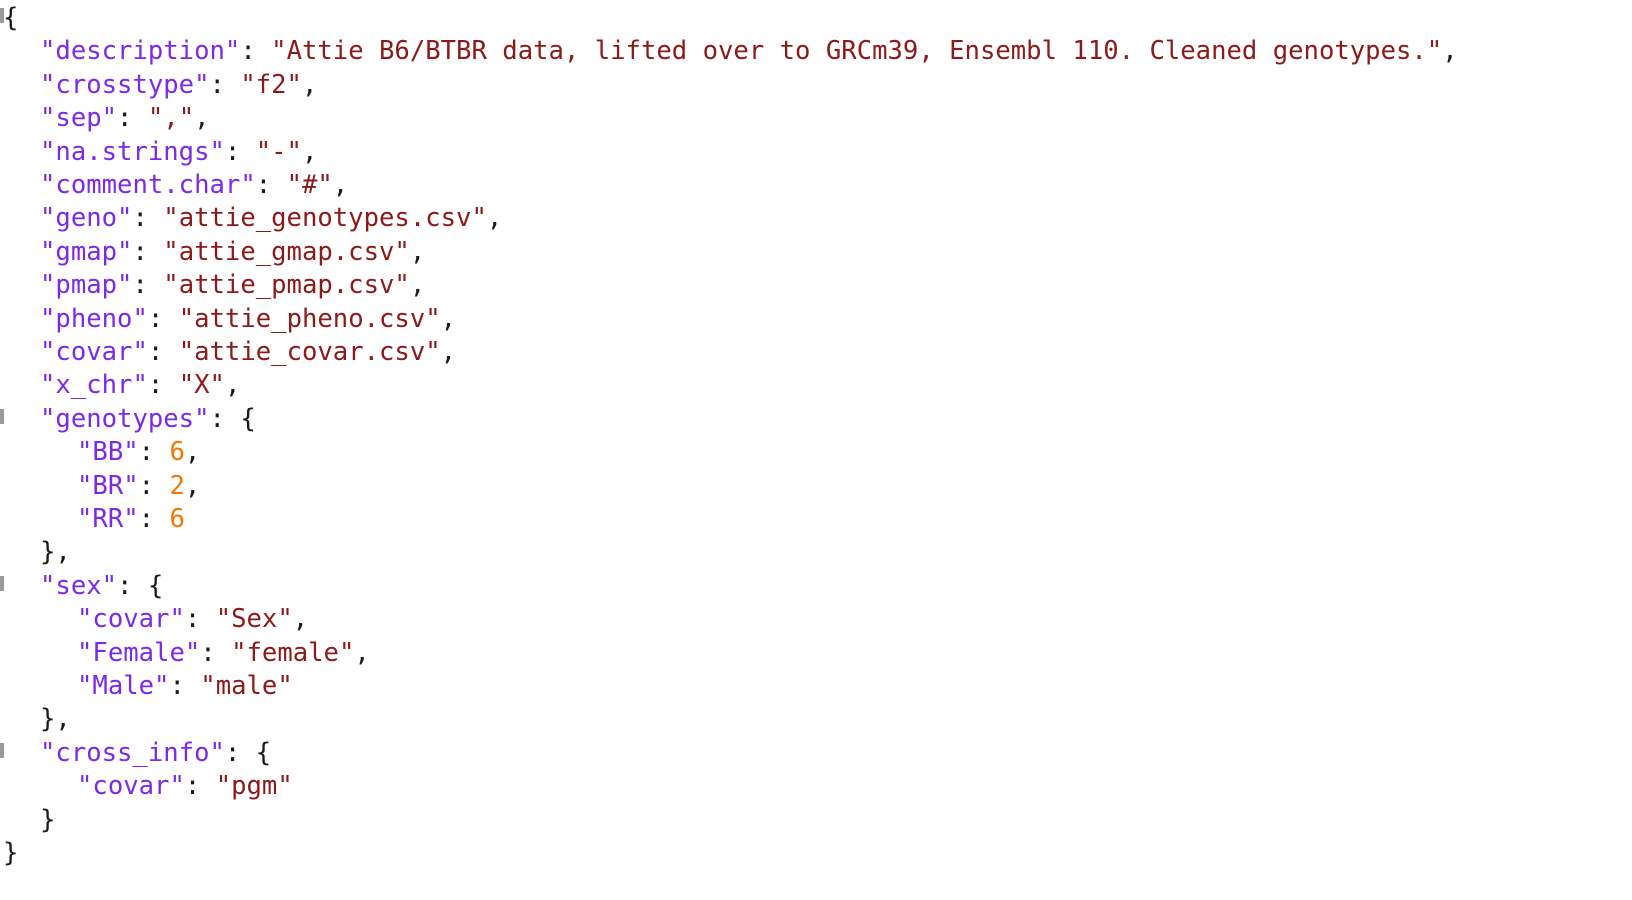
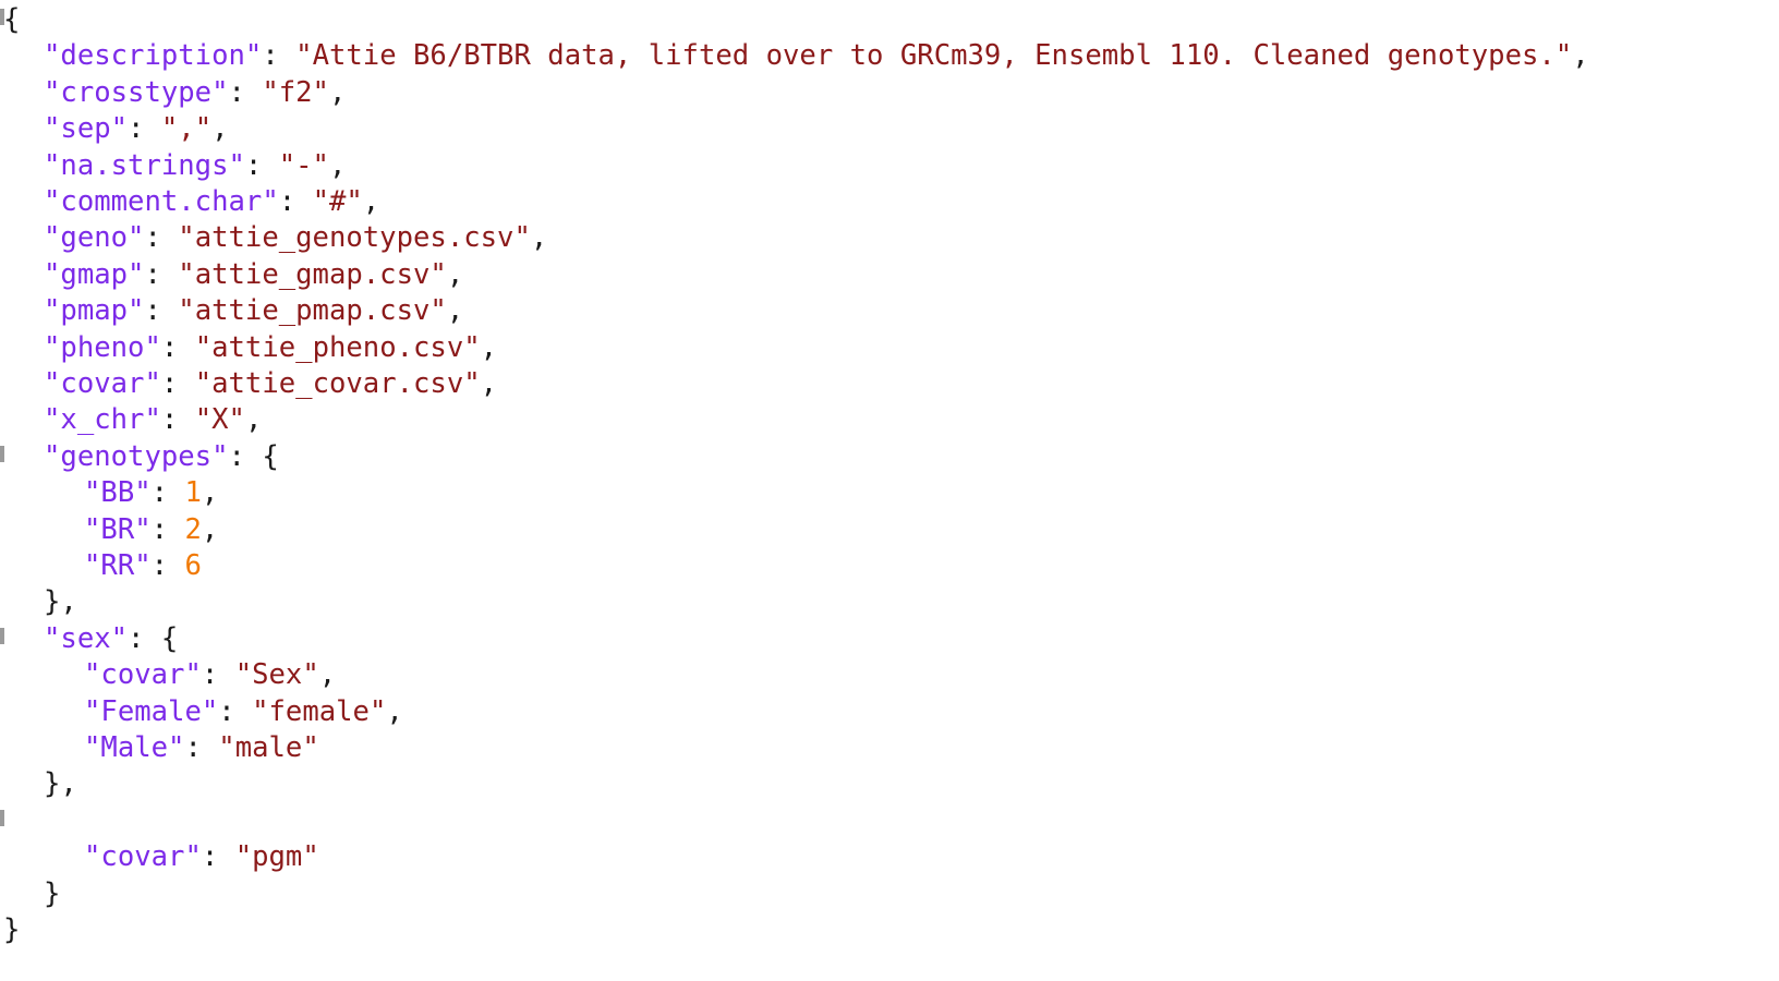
  {
  "description": "Attie B6/BTBR data, lifted over to GRCm39, Ensembl 110. Cleaned genotypes.",
  "crosstype": "f2",
  "sep": ",",
  "na.strings": "-",
  "comment.char": "#",
  "geno": "attie_genotypes.csv",
  "gmap": "attie_gmap.csv",
  "pmap": "attie_pmap.csv",
  "pheno": "attie_pheno.csv",
  "covar": "attie_covar.csv",
  "x_chr": "X",
  "genotypes": {
- "BB": 6,
+ "BB": 1,
  "BR": 2,
  "RR": 6
  },
  "sex": {
  "covar": "Sex",
  "Female": "female",
  "Male": "male"
  },
- "cross_info": {
  "covar": "pgm"
  }
  }
